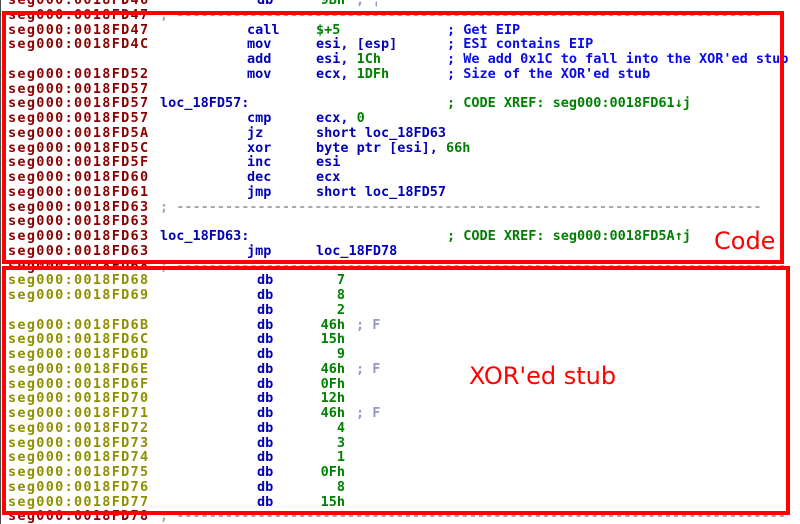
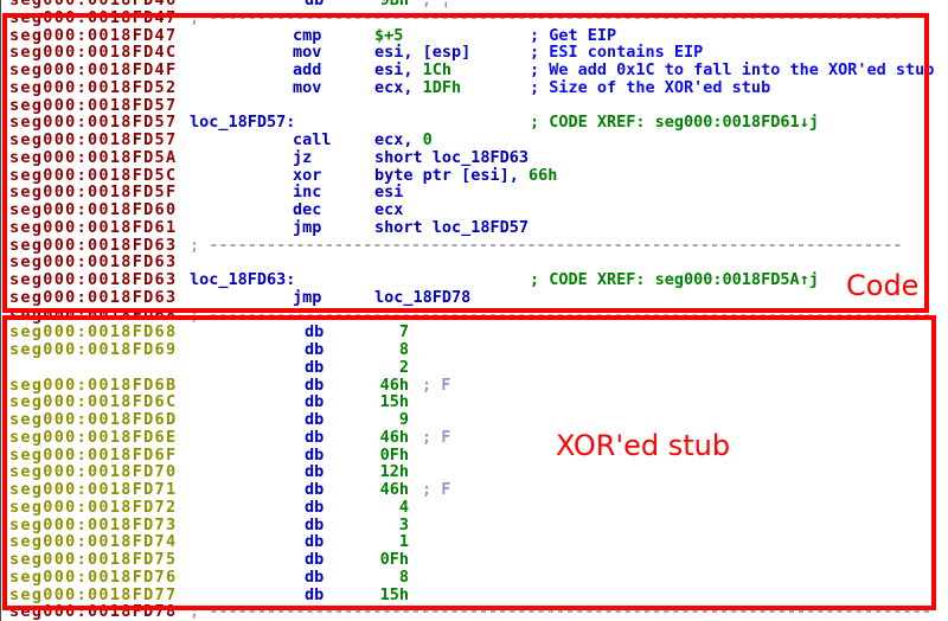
  seg000:0018FD46
  db
  9Bh
  ; ¦
  seg000:0018FD47
  ; ------------------------------------------------------------------------
  seg000:0018FD47
- call
+ cmp
  $+5
  ; Get EIP
  seg000:0018FD4C
  mov
  esi, [esp]
  ; ESI contains EIP
+ seg000:0018FD4F
  add
  esi, 1Ch
  ; We add 0x1C to fall into the XOR'ed stub
  seg000:0018FD52
  mov
  ecx, 1DFh
  ; Size of the XOR'ed stub
  seg000:0018FD57
  seg000:0018FD57
  loc_18FD57:
  ; CODE XREF: seg000:0018FD61↓j
  seg000:0018FD57
- cmp
+ call
  ecx, 0
  seg000:0018FD5A
  jz
  short loc_18FD63
  seg000:0018FD5C
  xor
  byte ptr [esi], 66h
  seg000:0018FD5F
  inc
  esi
  seg000:0018FD60
  dec
  ecx
  seg000:0018FD61
  jmp
  short loc_18FD57
  seg000:0018FD63
  ; ------------------------------------------------------------------------
  seg000:0018FD63
  seg000:0018FD63
  loc_18FD63:
  ; CODE XREF: seg000:0018FD5A↑j
  seg000:0018FD63
  jmp
  loc_18FD78
  seg000:0018FD68
  ; ---------------------------------------------------------------------------
  seg000:0018FD68
  db
  7
  seg000:0018FD69
  db
  8
  db
  2
  seg000:0018FD6B
  db
  46h
  ; F
  seg000:0018FD6C
  db
  15h
  seg000:0018FD6D
  db
  9
  seg000:0018FD6E
  db
  46h
  ; F
  seg000:0018FD6F
  db
  0Fh
  seg000:0018FD70
  db
  12h
  seg000:0018FD71
  db
  46h
  ; F
  seg000:0018FD72
  db
  4
  seg000:0018FD73
  db
  3
  seg000:0018FD74
  db
  1
  seg000:0018FD75
  db
  0Fh
  seg000:0018FD76
  db
  8
  seg000:0018FD77
  db
  15h
  seg000:0018FD78
  ; ---------------------------------------------------------------------------
  Code
  XOR'ed stub
